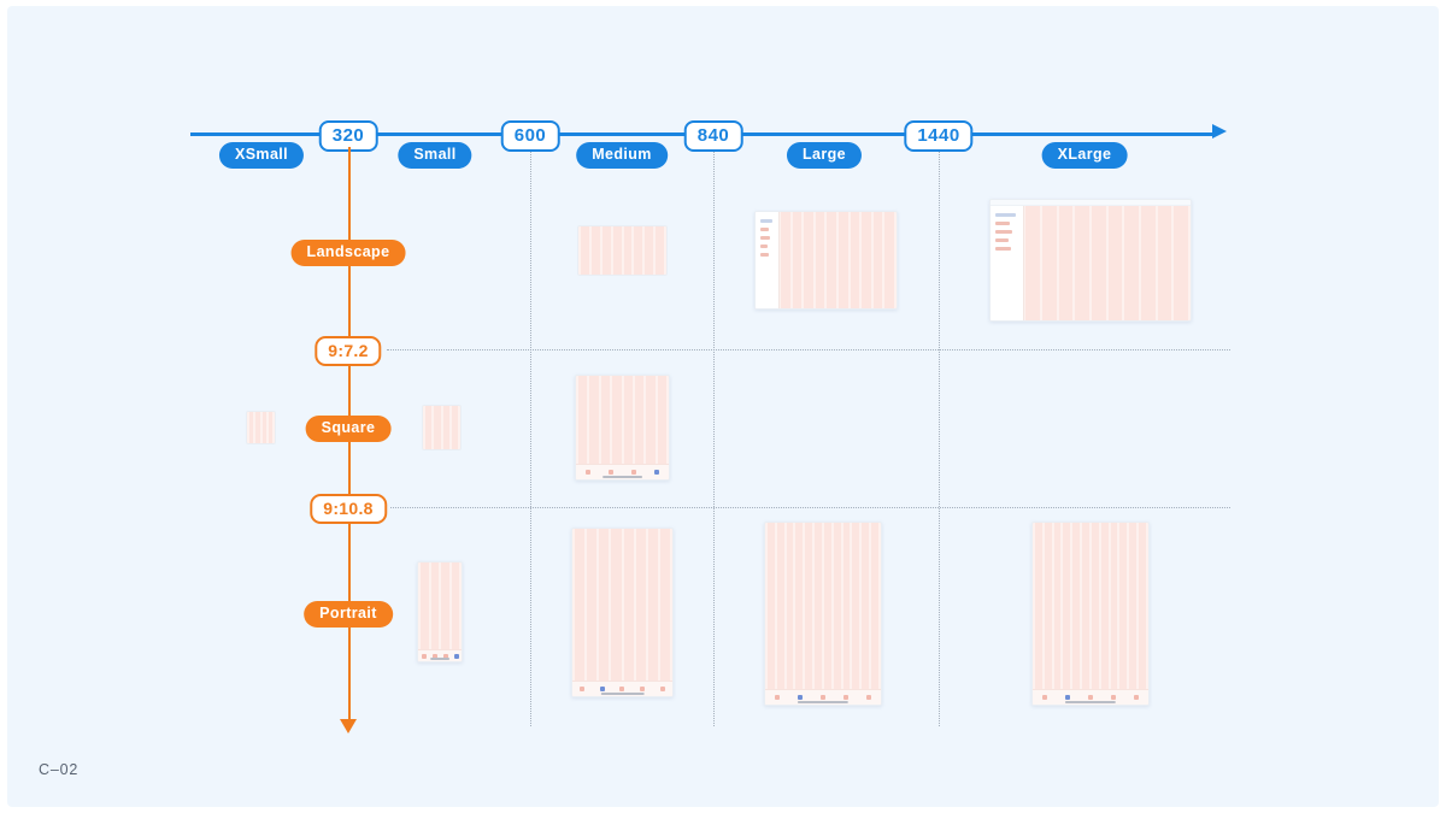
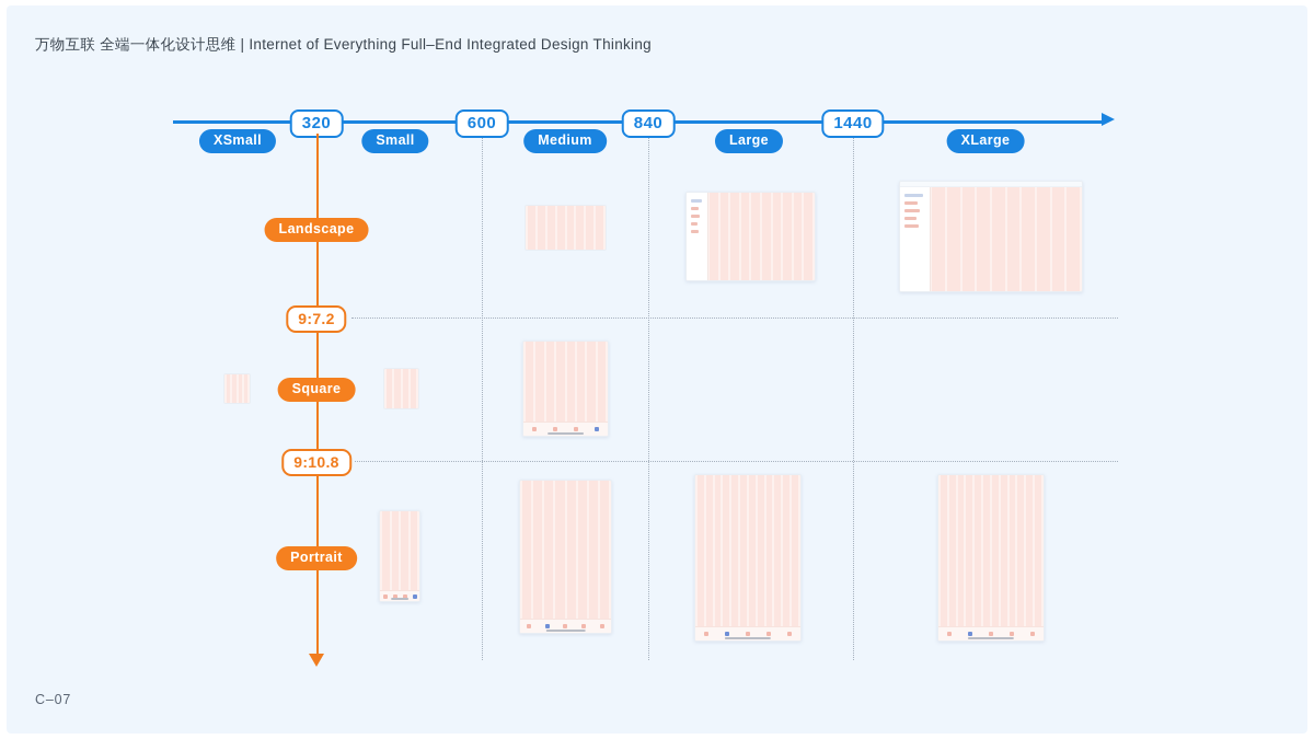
+ 万物互联 全端一体化设计思维 | Internet of Everything Full–End Integrated Design Thinking
- C–02
+ C–07
  320
  600
  840
  1440
  XSmall
  Small
  Medium
  Large
  XLarge
  Landscape
  9:7.2
  Square
  9:10.8
  Portrait
